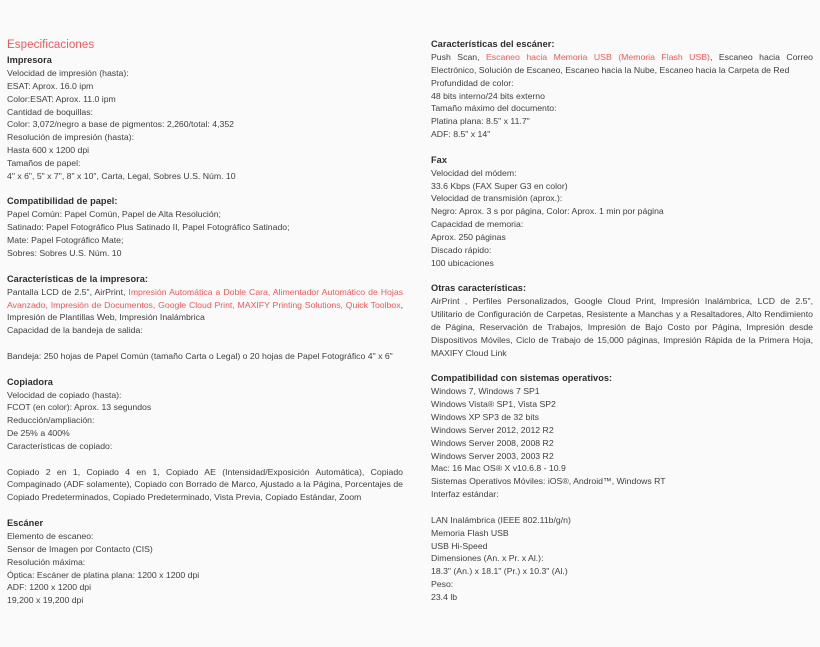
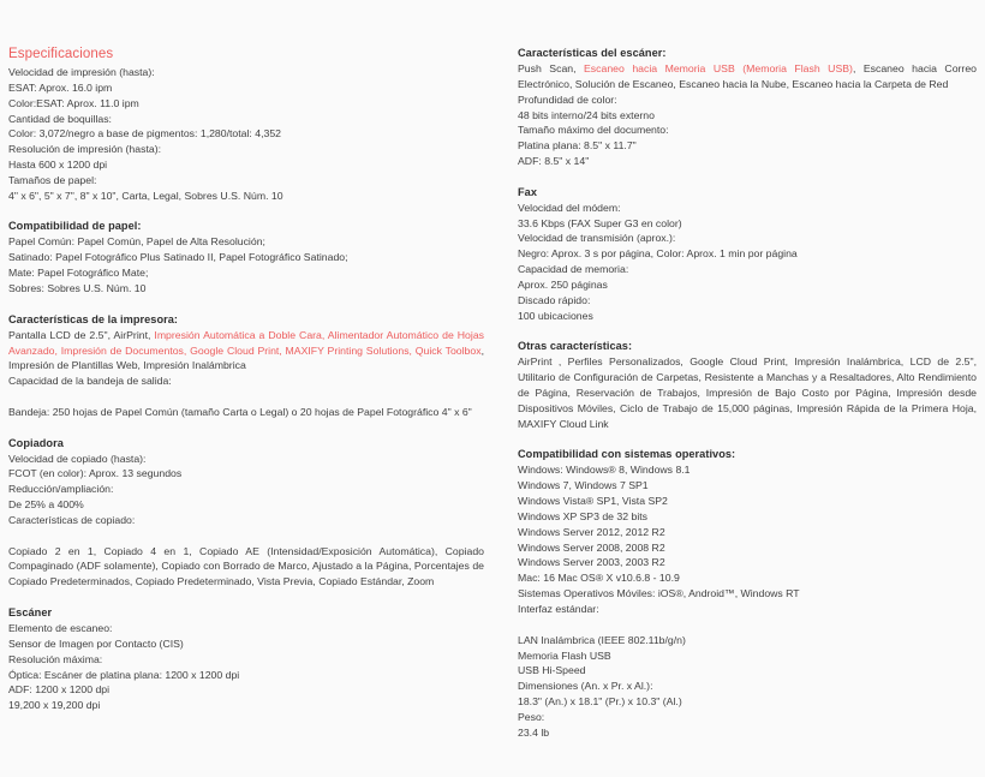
  Especificaciones
- Impresora
  Velocidad de impresión (hasta):
  ESAT: Aprox. 16.0 ipm
  Color:ESAT: Aprox. 11.0 ipm
  Cantidad de boquillas:
- Color: 3,072/negro a base de pigmentos: 2,260/total: 4,352
+ Color: 3,072/negro a base de pigmentos: 1,280/total: 4,352
  Resolución de impresión (hasta):
  Hasta 600 x 1200 dpi
  Tamaños de papel:
  4" x 6", 5" x 7", 8" x 10", Carta, Legal, Sobres U.S. Núm. 10
  Compatibilidad de papel:
  Papel Común: Papel Común, Papel de Alta Resolución;
  Satinado: Papel Fotográfico Plus Satinado II, Papel Fotográfico Satinado;
  Mate: Papel Fotográfico Mate;
  Sobres: Sobres U.S. Núm. 10
  Características de la impresora:
  Pantalla LCD de 2.5", AirPrint, Impresión Automática a Doble Cara, Alimentador Automático de Hojas Avanzado, Impresión de Documentos, Google Cloud Print, MAXIFY Printing Solutions, Quick Toolbox, Impresión de Plantillas Web, Impresión Inalámbrica
  Capacidad de la bandeja de salida:
  Bandeja: 250 hojas de Papel Común (tamaño Carta o Legal) o 20 hojas de Papel Fotográfico 4" x 6"
  Copiadora
  Velocidad de copiado (hasta):
  FCOT (en color): Aprox. 13 segundos
  Reducción/ampliación:
  De 25% a 400%
  Características de copiado:
  Copiado 2 en 1, Copiado 4 en 1, Copiado AE (Intensidad/Exposición Automática), Copiado Compaginado (ADF solamente), Copiado con Borrado de Marco, Ajustado a la Página, Porcentajes de Copiado Predeterminados, Copiado Predeterminado, Vista Previa, Copiado Estándar, Zoom
  Escáner
  Elemento de escaneo:
  Sensor de Imagen por Contacto (CIS)
  Resolución máxima:
  Óptica: Escáner de platina plana: 1200 x 1200 dpi
  ADF: 1200 x 1200 dpi
  19,200 x 19,200 dpi
  Características del escáner:
  Push Scan, Escaneo hacia Memoria USB (Memoria Flash USB), Escaneo hacia Correo Electrónico, Solución de Escaneo, Escaneo hacia la Nube, Escaneo hacia la Carpeta de Red
  Profundidad de color:
  48 bits interno/24 bits externo
  Tamaño máximo del documento:
  Platina plana: 8.5" x 11.7"
  ADF: 8.5" x 14"
  Fax
  Velocidad del módem:
  33.6 Kbps (FAX Super G3 en color)
  Velocidad de transmisión (aprox.):
  Negro: Aprox. 3 s por página, Color: Aprox. 1 min por página
  Capacidad de memoria:
  Aprox. 250 páginas
  Discado rápido:
  100 ubicaciones
  Otras características:
  AirPrint , Perfiles Personalizados, Google Cloud Print, Impresión Inalámbrica, LCD de 2.5", Utilitario de Configuración de Carpetas, Resistente a Manchas y a Resaltadores, Alto Rendimiento de Página, Reservación de Trabajos, Impresión de Bajo Costo por Página, Impresión desde Dispositivos Móviles, Ciclo de Trabajo de 15,000 páginas, Impresión Rápida de la Primera Hoja, MAXIFY Cloud Link
  Compatibilidad con sistemas operativos:
+ Windows: Windows® 8, Windows 8.1
  Windows 7, Windows 7 SP1
  Windows Vista® SP1, Vista SP2
  Windows XP SP3 de 32 bits
  Windows Server 2012, 2012 R2
  Windows Server 2008, 2008 R2
  Windows Server 2003, 2003 R2
  Mac: 16 Mac OS® X v10.6.8 - 10.9
  Sistemas Operativos Móviles: iOS®, Android™, Windows RT
  Interfaz estándar:
  LAN Inalámbrica (IEEE 802.11b/g/n)
  Memoria Flash USB
  USB Hi-Speed
  Dimensiones (An. x Pr. x Al.):
  18.3" (An.) x 18.1" (Pr.) x 10.3" (Al.)
  Peso:
  23.4 lb
